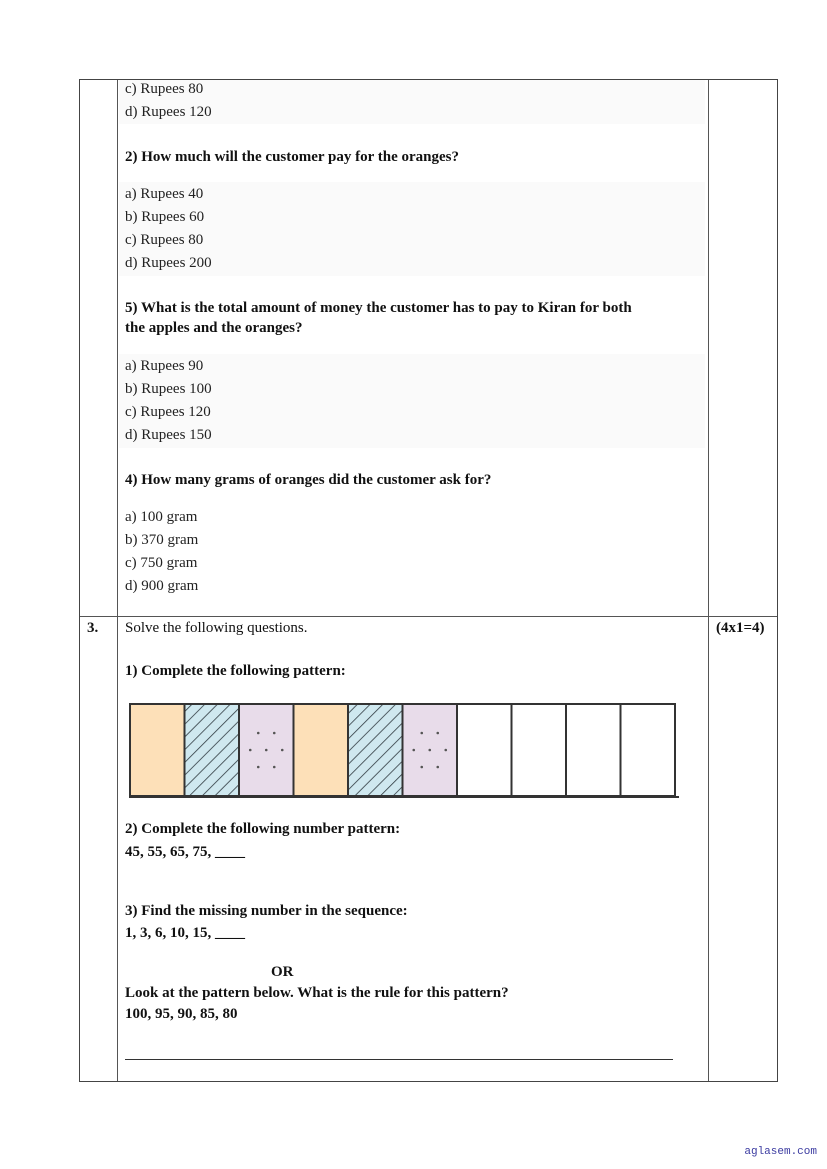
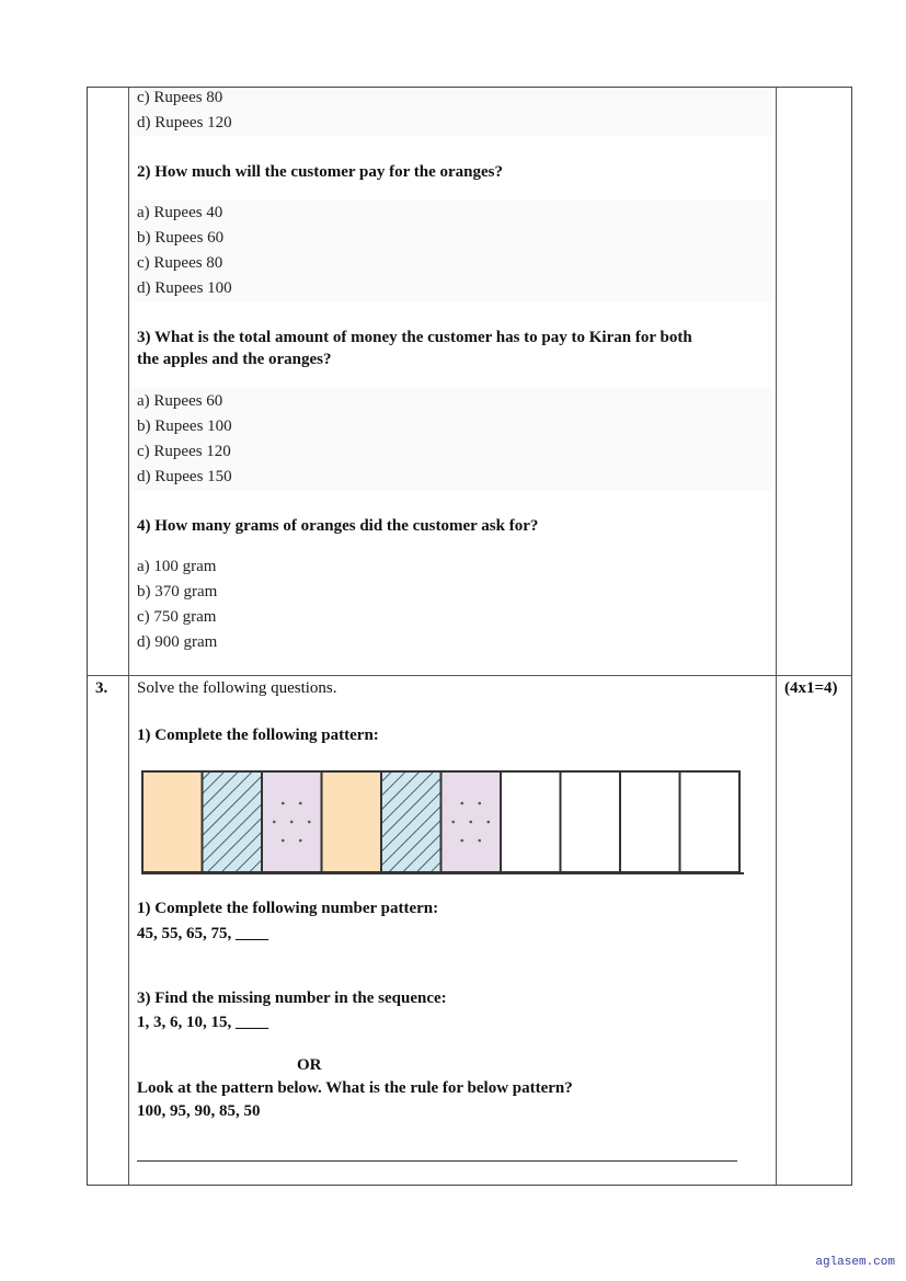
  c) Rupees 80
  d) Rupees 120
  2) How much will the customer pay for the oranges?
  a) Rupees 40
  b) Rupees 60
  c) Rupees 80
- d) Rupees 200
+ d) Rupees 100
- 5) What is the total amount of money the customer has to pay to Kiran for both
+ 3) What is the total amount of money the customer has to pay to Kiran for both
  the apples and the oranges?
- a) Rupees 90
+ a) Rupees 60
  b) Rupees 100
  c) Rupees 120
  d) Rupees 150
  4) How many grams of oranges did the customer ask for?
  a) 100 gram
  b) 370 gram
  c) 750 gram
  d) 900 gram
  3.
  Solve the following questions.
  (4x1=4)
  1) Complete the following pattern:
- 2) Complete the following number pattern:
+ 1) Complete the following number pattern:
  45, 55, 65, 75, ____
  3) Find the missing number in the sequence:
  1, 3, 6, 10, 15, ____
  OR
- Look at the pattern below. What is the rule for this pattern?
+ Look at the pattern below. What is the rule for below pattern?
- 100, 95, 90, 85, 80
+ 100, 95, 90, 85, 50
  aglasem.com
